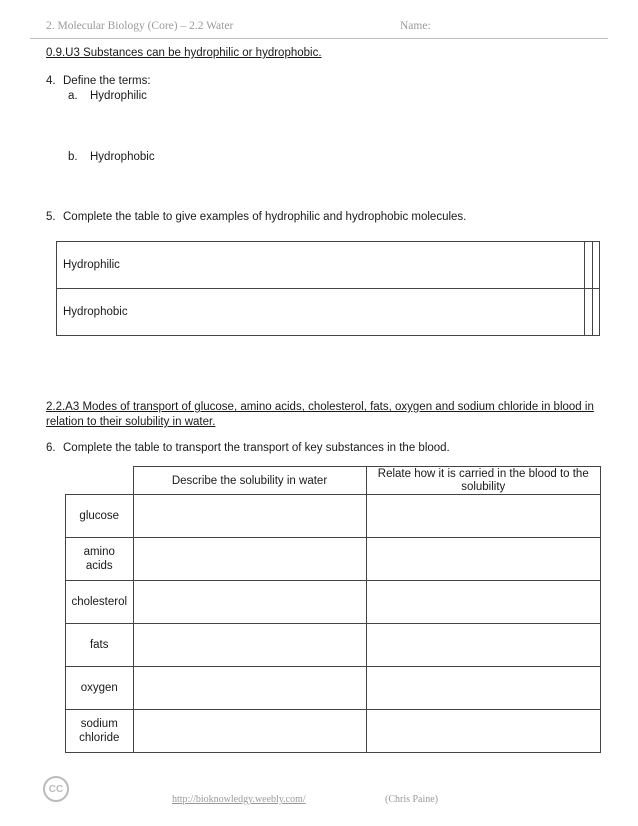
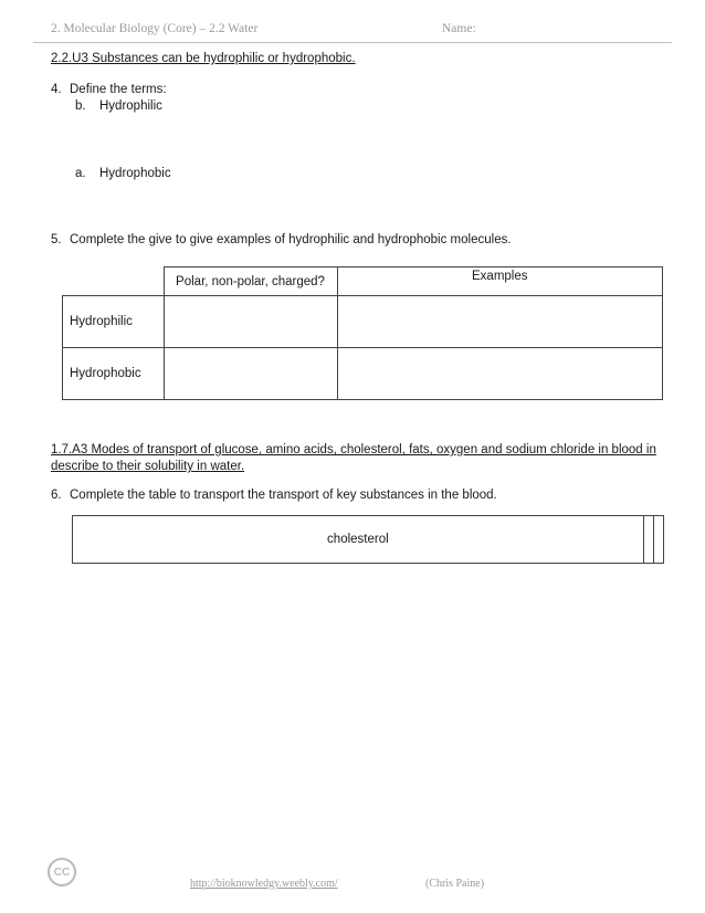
  2. Molecular Biology (Core) – 2.2 Water
  Name:
- 0.9.U3 Substances can be hydrophilic or hydrophobic.
+ 2.2.U3 Substances can be hydrophilic or hydrophobic.
  4.
  Define the terms:
- a.
+ b.
  Hydrophilic
- b.
+ a.
  Hydrophobic
  5.
- Complete the table to give examples of hydrophilic and hydrophobic molecules.
+ Complete the give to give examples of hydrophilic and hydrophobic molecules.
+ 	Polar, non-polar, charged?	Examples
  Hydrophilic
  Hydrophobic
- 2.2.A3 Modes of transport of glucose, amino acids, cholesterol, fats, oxygen and sodium chloride in blood in
+ 1.7.A3 Modes of transport of glucose, amino acids, cholesterol, fats, oxygen and sodium chloride in blood in
- relation to their solubility in water.
+ describe to their solubility in water.
  6.
  Complete the table to transport the transport of key substances in the blood.
- 	Describe the solubility in water	Relate how it is carried in the blood to the solubility
- glucose
- amino acids
  cholesterol
- fats
- oxygen
- sodium chloride
  CC
  http://bioknowledgy.weebly.com/
  (Chris Paine)
